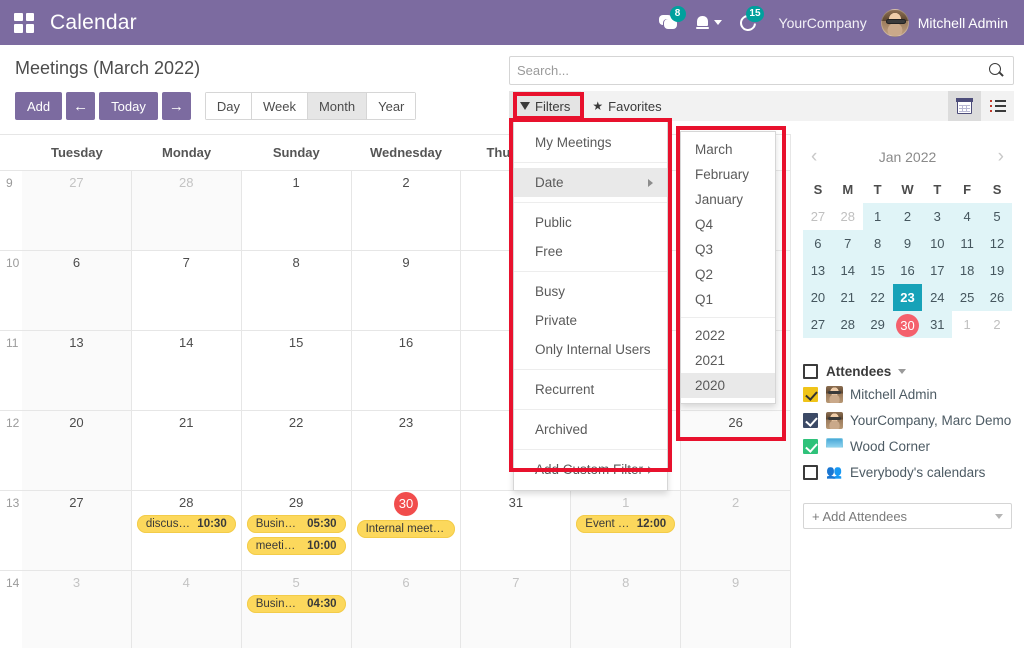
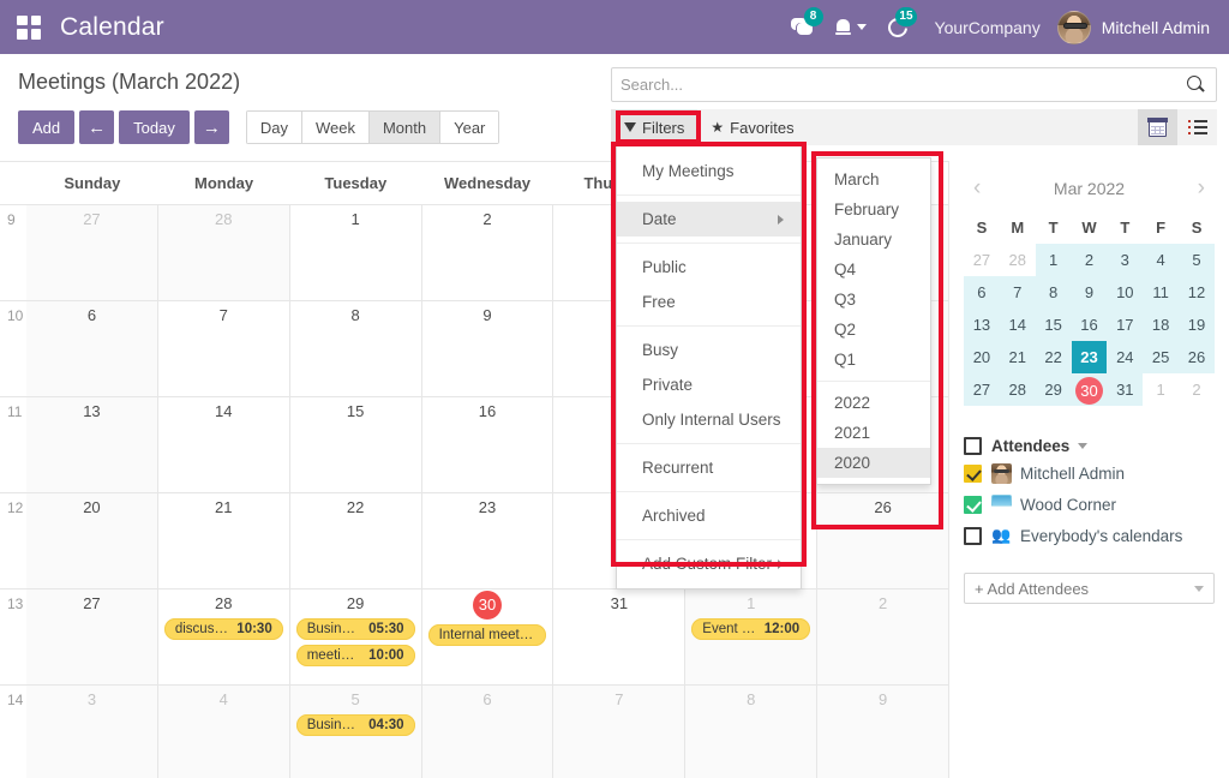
  Calendar
  8
  15
  YourCompany
  Mitchell Admin
  Meetings (March 2022)
  Add
  ←
  Today
  →
  Day
  Week
  Month
  Year
  Search...
  Filters
  ★
  Favorites
- Tuesday
+ Sunday
  Monday
- Sunday
+ Tuesday
  Wednesday
  9
  27
  28
  1
  2
  10
  6
  7
  8
  9
  11
  13
  14
  15
  16
  12
  20
  21
  22
  23
  26
  13
  27
  28
  discus…
  10:30
  29
  Busin…
  05:30
  meeti…
  10:00
  30
  Internal meet…
  31
  1
  Event …
  12:00
  2
  14
  3
  4
  5
  Busin…
  04:30
  6
  7
  8
  9
  ‹
- Jan 2022
+ Mar 2022
  ›
  S	M	T	W	T	F	S
  27	28	1	2	3	4	5
  6	7	8	9	10	11	12
  13	14	15	16	17	18	19
  20	21	22	23	24	25	26
  27	28	29	30	31	1	2
  Attendees
  Mitchell Admin
- YourCompany, Marc Demo
  Wood Corner
  👥
  Everybody's calendars
  + Add Attendees
  My Meetings
  Date
  Public
  Free
  Busy
  Private
  Only Internal Users
  Recurrent
  Archived
  Add Custom Filter
  March
  February
  January
  Q4
  Q3
  Q2
  Q1
  2022
  2021
  2020
